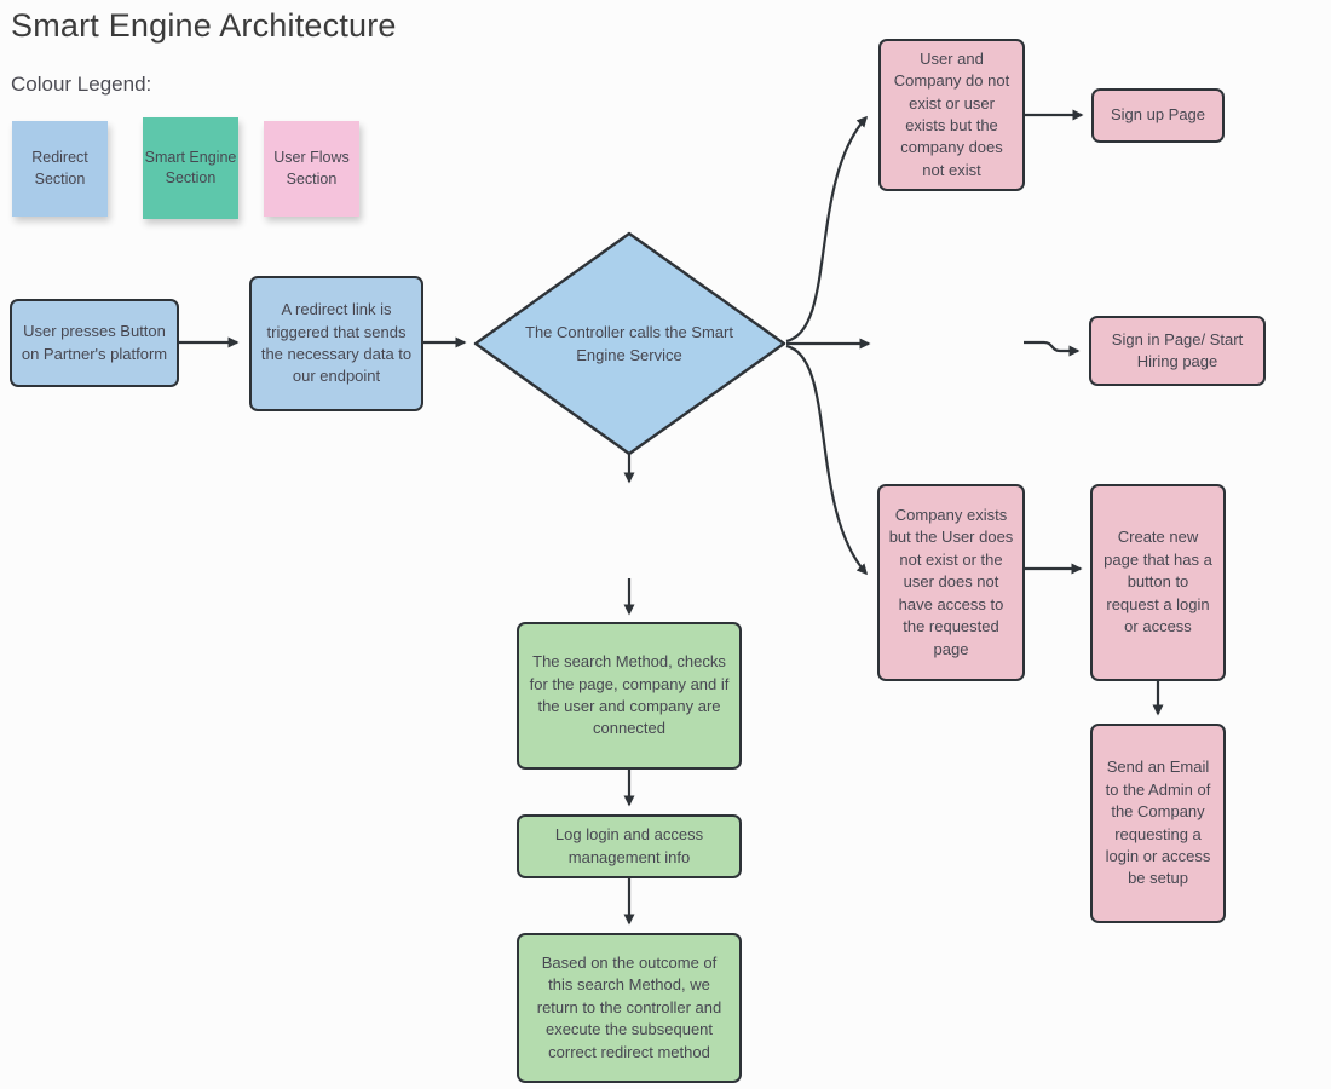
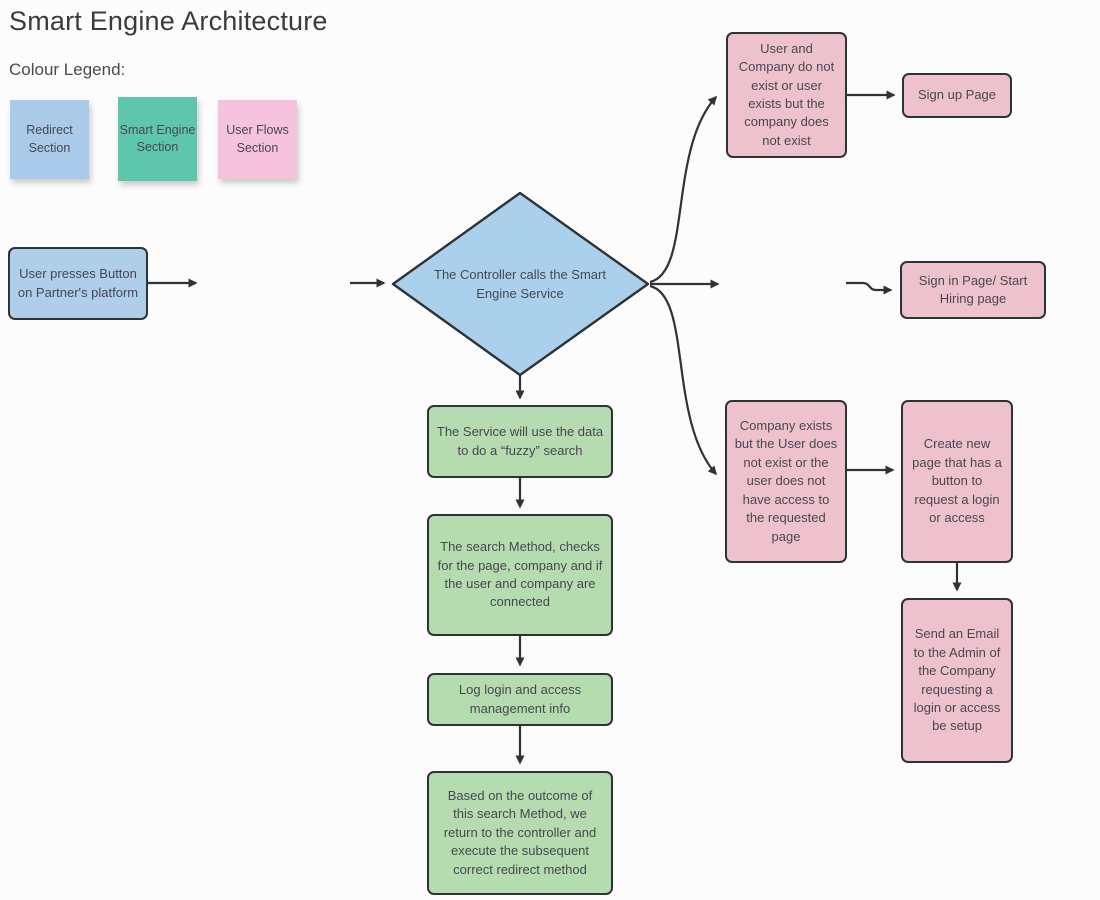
  Smart Engine Architecture
  Colour Legend:
  Redirect Section
  Smart Engine Section
  User Flows Section
  User presses Button on Partner's platform
- A redirect link is triggered that sends the necessary data to our endpoint
  The Controller calls the Smart Engine Service
  User and Company do not exist or user exists but the company does not exist
  Sign up Page
  Sign in Page/ Start Hiring page
  Company exists but the User does not exist or the user does not have access to the requested page
  Create new page that has a button to request a login or access
  Send an Email to the Admin of the Company requesting a login or access be setup
+ The Service will use the data to do a “fuzzy” search
  The search Method, checks for the page, company and if the user and company are connected
  Log login and access management info
  Based on the outcome of this search Method, we return to the controller and execute the subsequent correct redirect method
